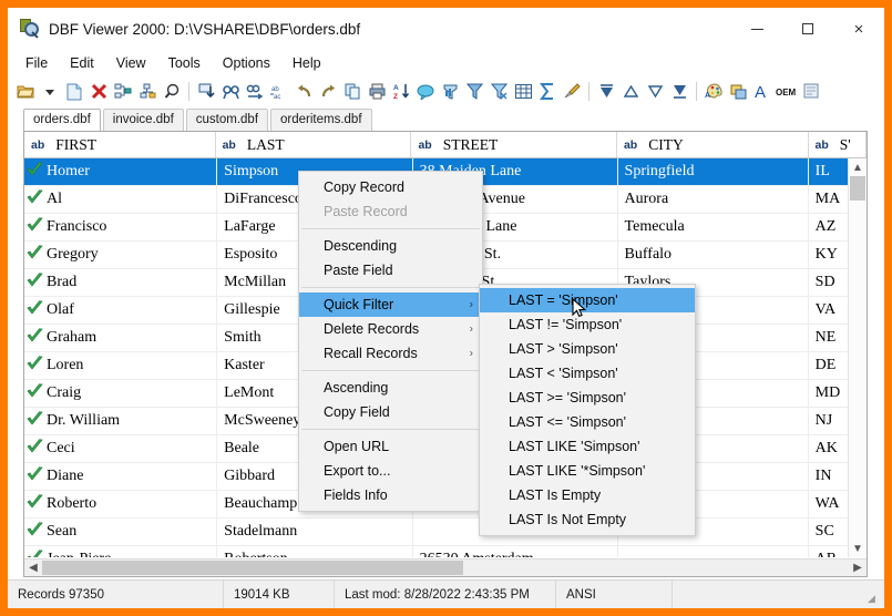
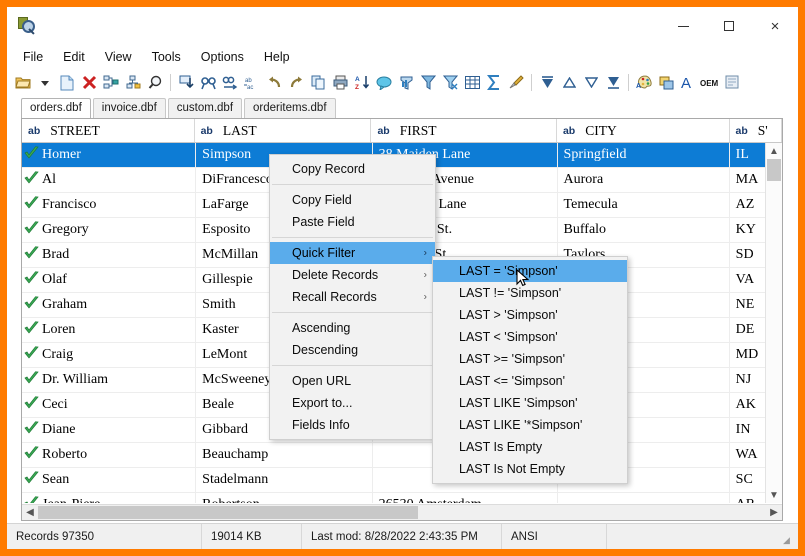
- DBF Viewer 2000: D:\VSHARE\DBF\orders.dbf
  ×
  File
  Edit
  View
  Tools
  Options
  Help
  A
  OEM
  orders.dbf
  invoice.dbf
  custom.dbf
  orderitems.dbf
  ab
- FIRST
+ STREET
  ab
  LAST
  ab
- STREET
+ FIRST
  ab
  CITY
  ab
  S'
  Homer
  Simpson
  Springfield
  IL
  Al
  DiFrancesc
  Aurora
  MA
  Francisco
  LaFarge
  Temecula
  AZ
  Gregory
  Esposito
  Buffalo
  KY
  Brad
  McMillan
  Taylors
  SD
  Olaf
  Gillespie
  VA
  Graham
  Smith
  NE
  Loren
  Kaster
  DE
  Craig
  LeMont
  MD
  Dr. William
  McSweeney
  NJ
  Ceci
  Beale
  AK
  Diane
  Gibbard
  IN
  Roberto
  Beauchamp
  WA
  Sean
  Stadelmann
  SC
  ▲
  ▼
  ◀
  ▶
  Copy Record
- Paste Record
- Descending
+ Copy Field
  Paste Field
  Quick Filter
  ›
  Delete Records
  ›
  Recall Records
  ›
  Ascending
- Copy Field
+ Descending
  Open URL
  Export to...
  Fields Info
  LAST = 'Simpson'
  LAST != 'Simpson'
  LAST > 'Simpson'
  LAST < 'Simpson'
  LAST >= 'Simpson'
  LAST <= 'Simpson'
  LAST LIKE 'Simpson'
  LAST LIKE '*Simpson'
  LAST Is Empty
  LAST Is Not Empty
  Records 97350
  19014 KB
  Last mod: 8/28/2022 2:43:35 PM
  ANSI
  ◢
